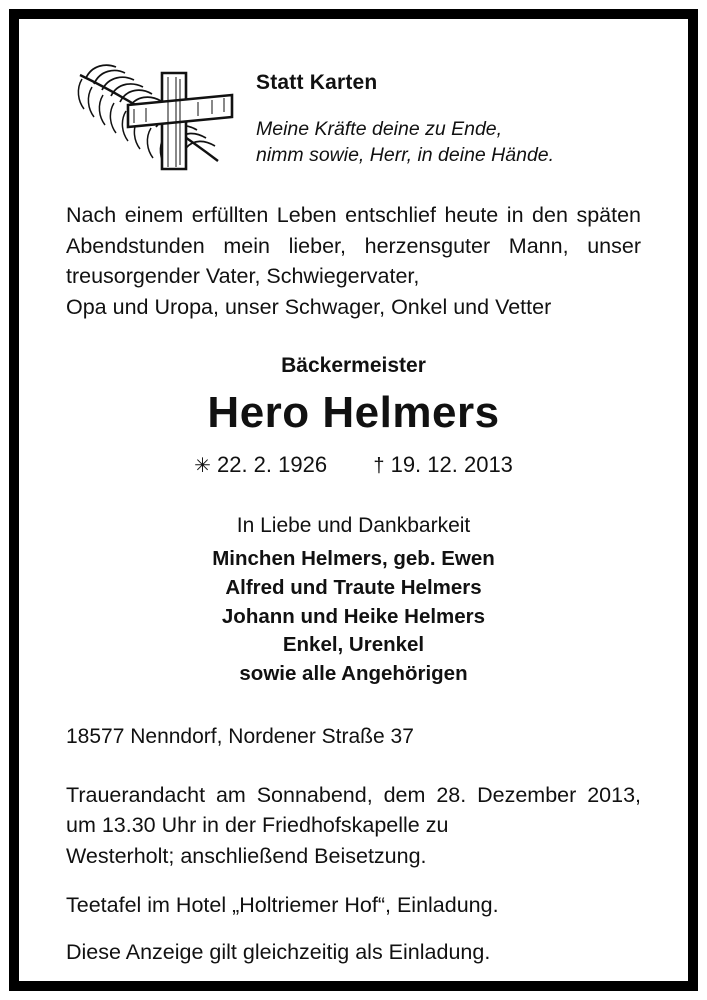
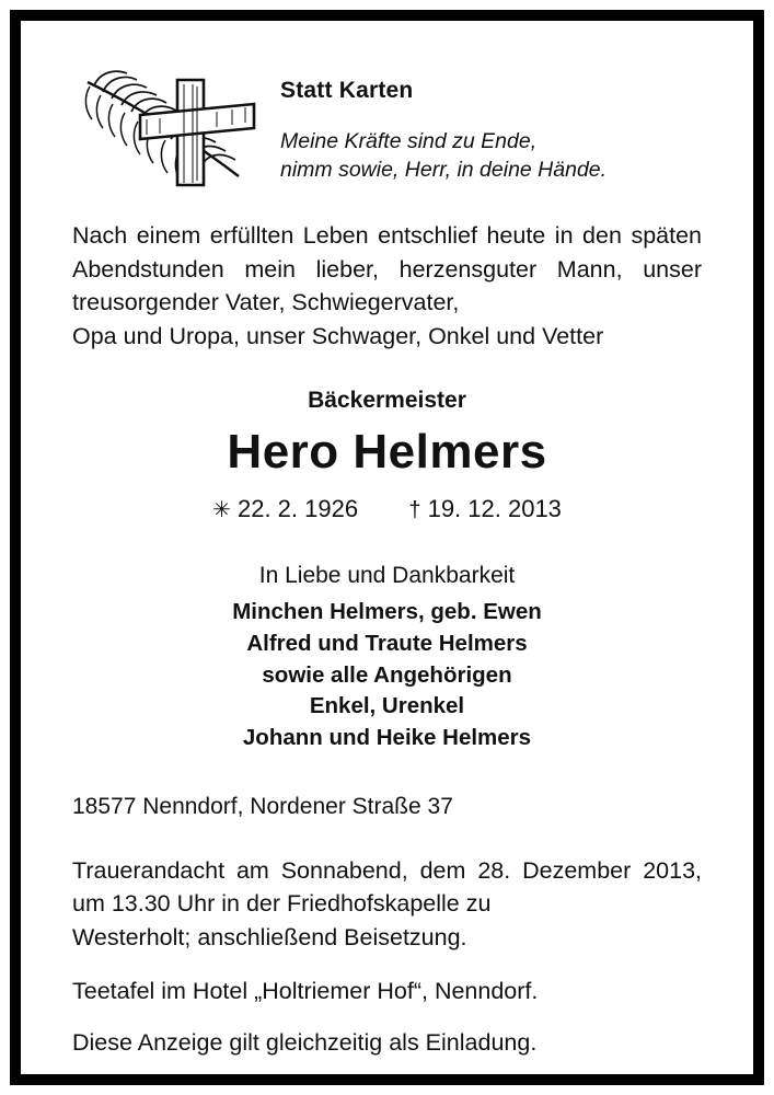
  Statt Karten
- Meine Kräfte deine zu Ende,
+ Meine Kräfte sind zu Ende,
  nimm sowie, Herr, in deine Hände.
  Nach einem erfüllten Leben entschlief heute in den späten Abendstunden mein lieber, herzensguter Mann, unser treusorgender Vater, Schwiegervater,
  Opa und Uropa, unser Schwager, Onkel und Vetter
  Bäckermeister
  Hero Helmers
  ✳ 22. 2. 1926 † 19. 12. 2013
  In Liebe und Dankbarkeit
  Minchen Helmers, geb. Ewen
  Alfred und Traute Helmers
- Johann und Heike Helmers
+ sowie alle Angehörigen
  Enkel, Urenkel
- sowie alle Angehörigen
+ Johann und Heike Helmers
  18577 Nenndorf, Nordener Straße 37
  Trauerandacht am Sonnabend, dem 28. Dezember 2013, um 13.30 Uhr in der Friedhofskapelle zu
  Westerholt; anschließend Beisetzung.
- Teetafel im Hotel „Holtriemer Hof“, Einladung.
+ Teetafel im Hotel „Holtriemer Hof“, Nenndorf.
  Diese Anzeige gilt gleichzeitig als Einladung.
